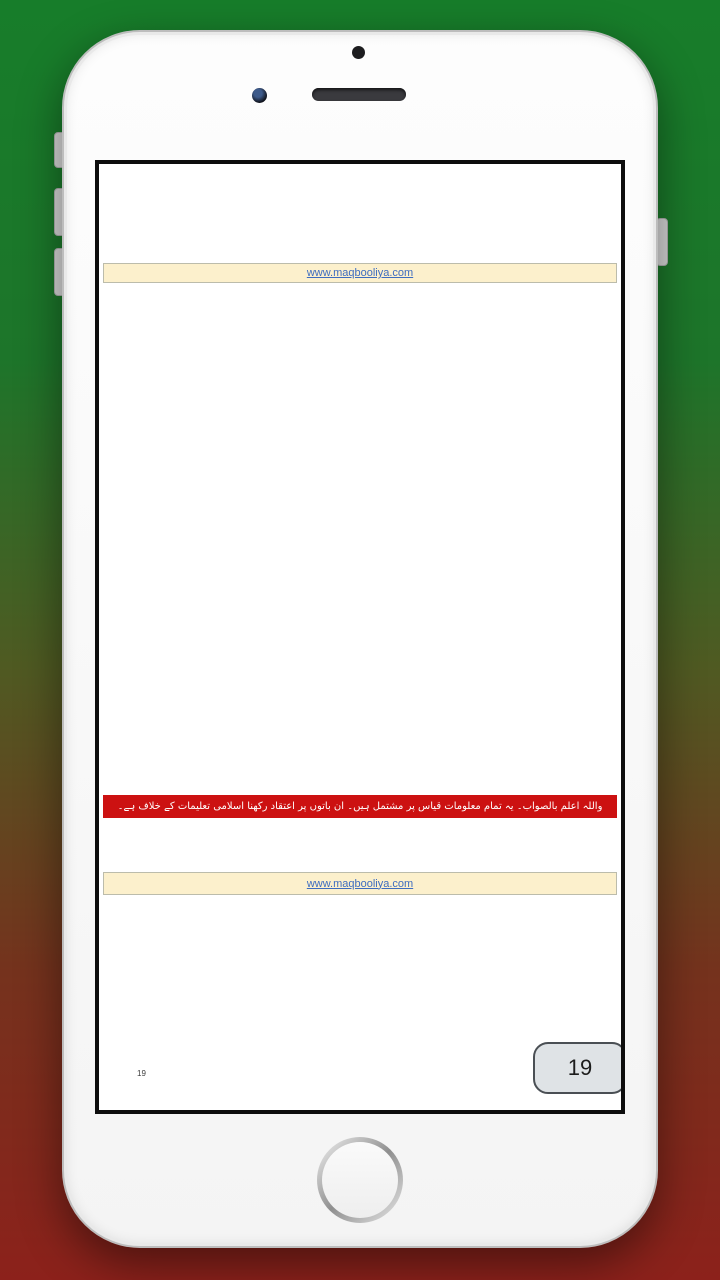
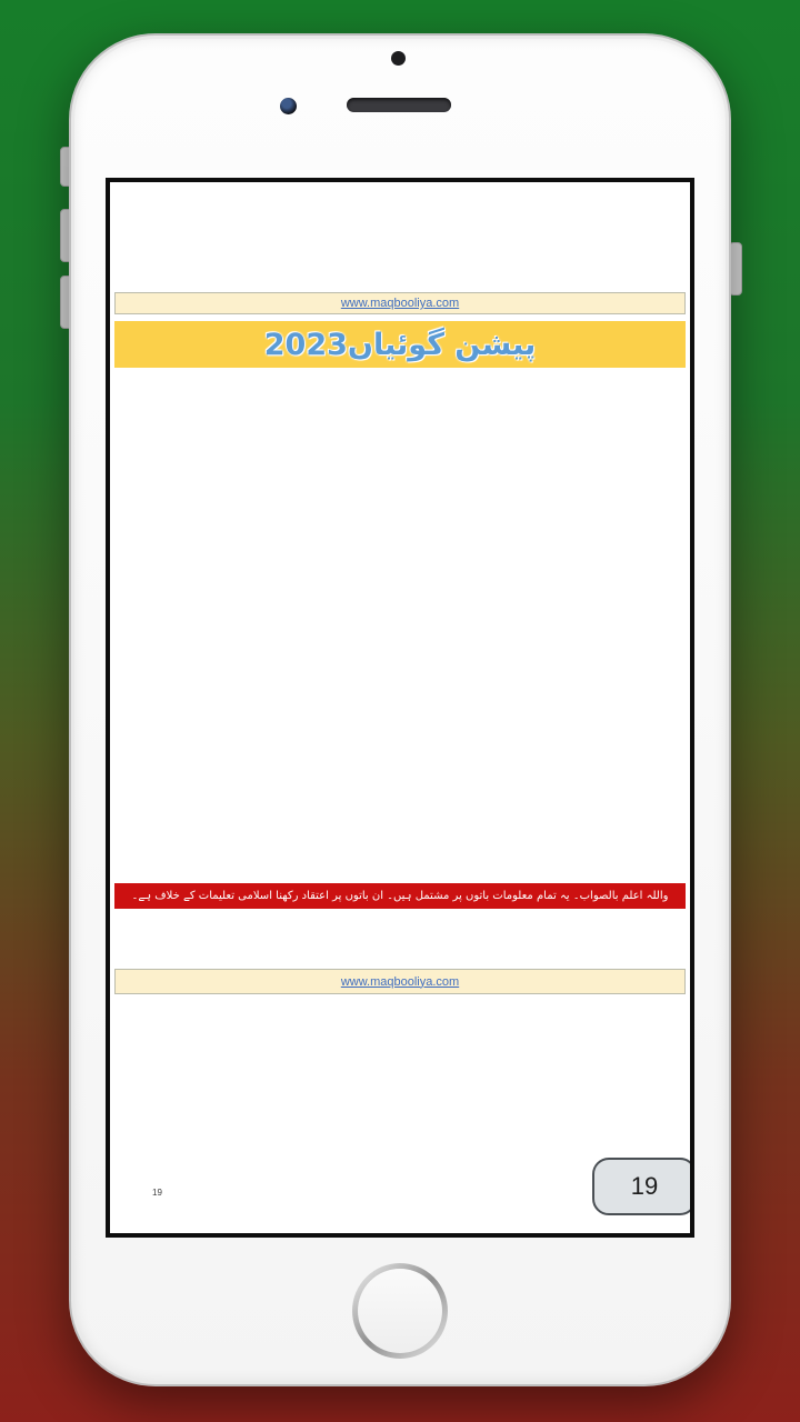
  www.maqbooliya.com
+ پیشن گوئیاں2023
- واللہ اعلم بالصواب۔ یہ تمام معلومات قیاس پر مشتمل ہیں۔ ان باتوں پر اعتقاد رکھنا اسلامی تعلیمات کے خلاف ہے۔
+ واللہ اعلم بالصواب۔ یہ تمام معلومات باتوں پر مشتمل ہیں۔ ان باتوں پر اعتقاد رکھنا اسلامی تعلیمات کے خلاف ہے۔
  www.maqbooliya.com
  19
  19
